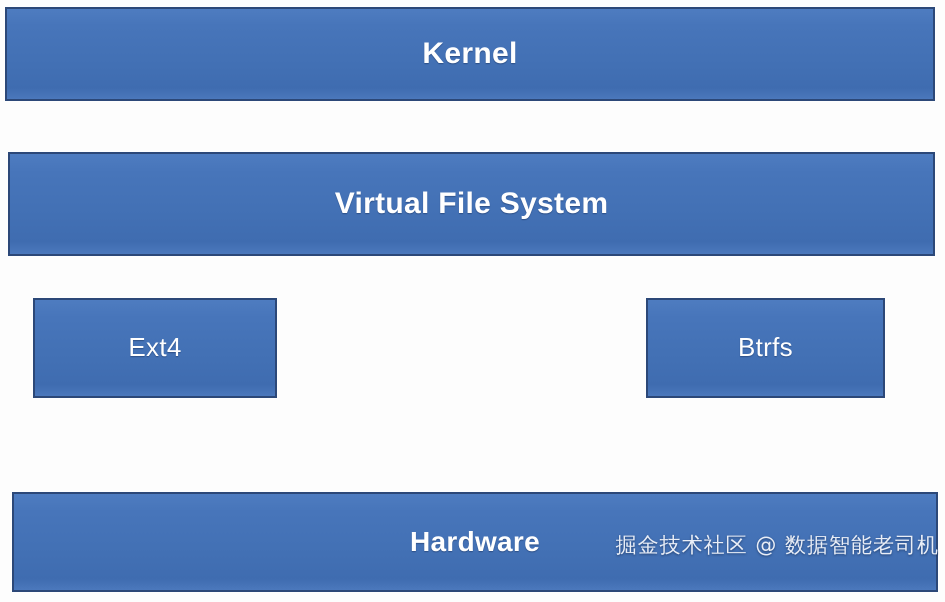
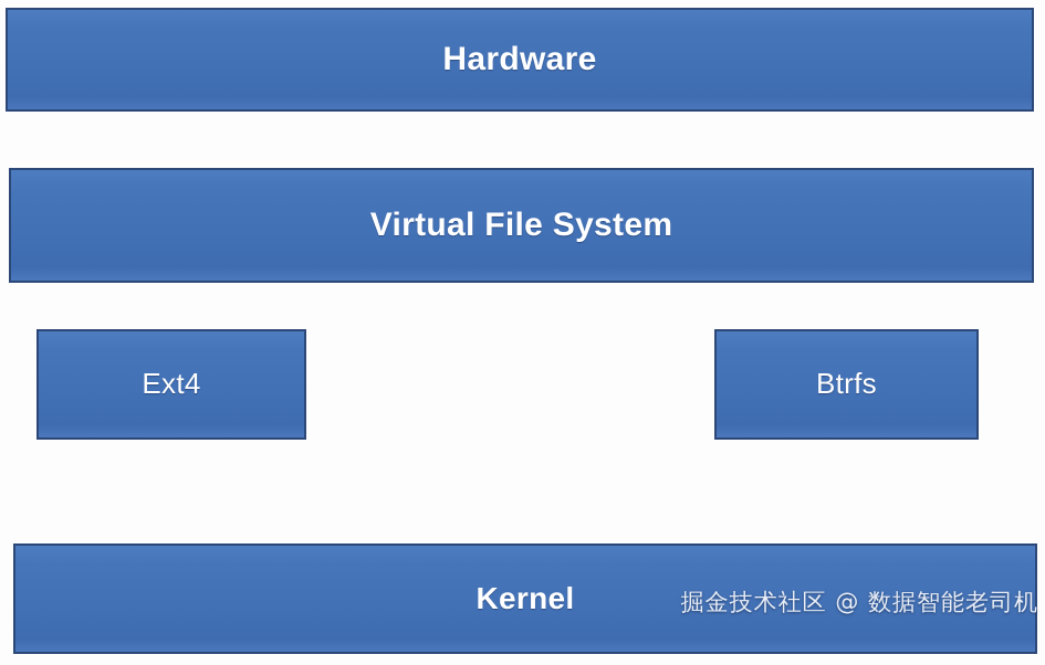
- Kernel
+ Hardware
  Virtual File System
  Ext4
  Btrfs
- Hardware
+ Kernel
  掘金技术社区 @ 数据智能老司机
